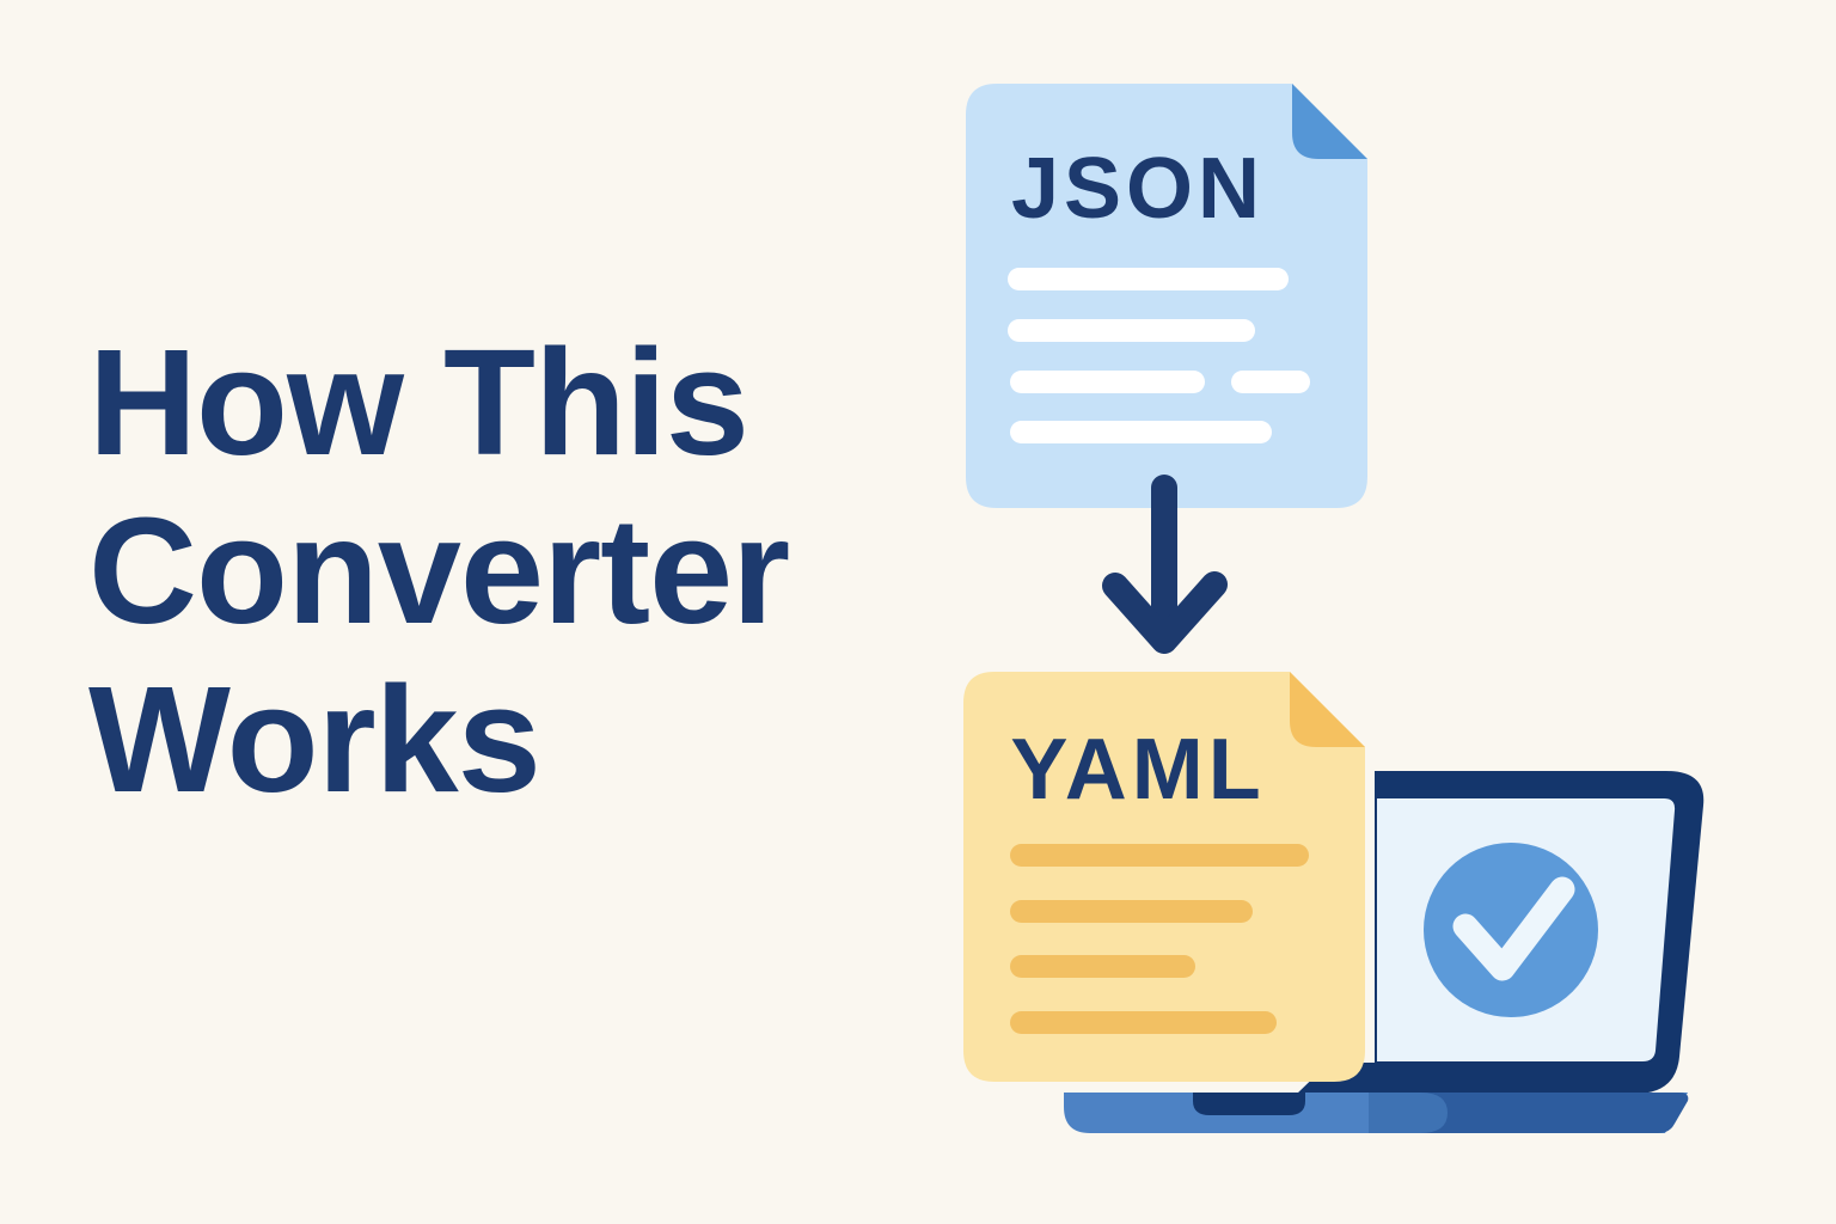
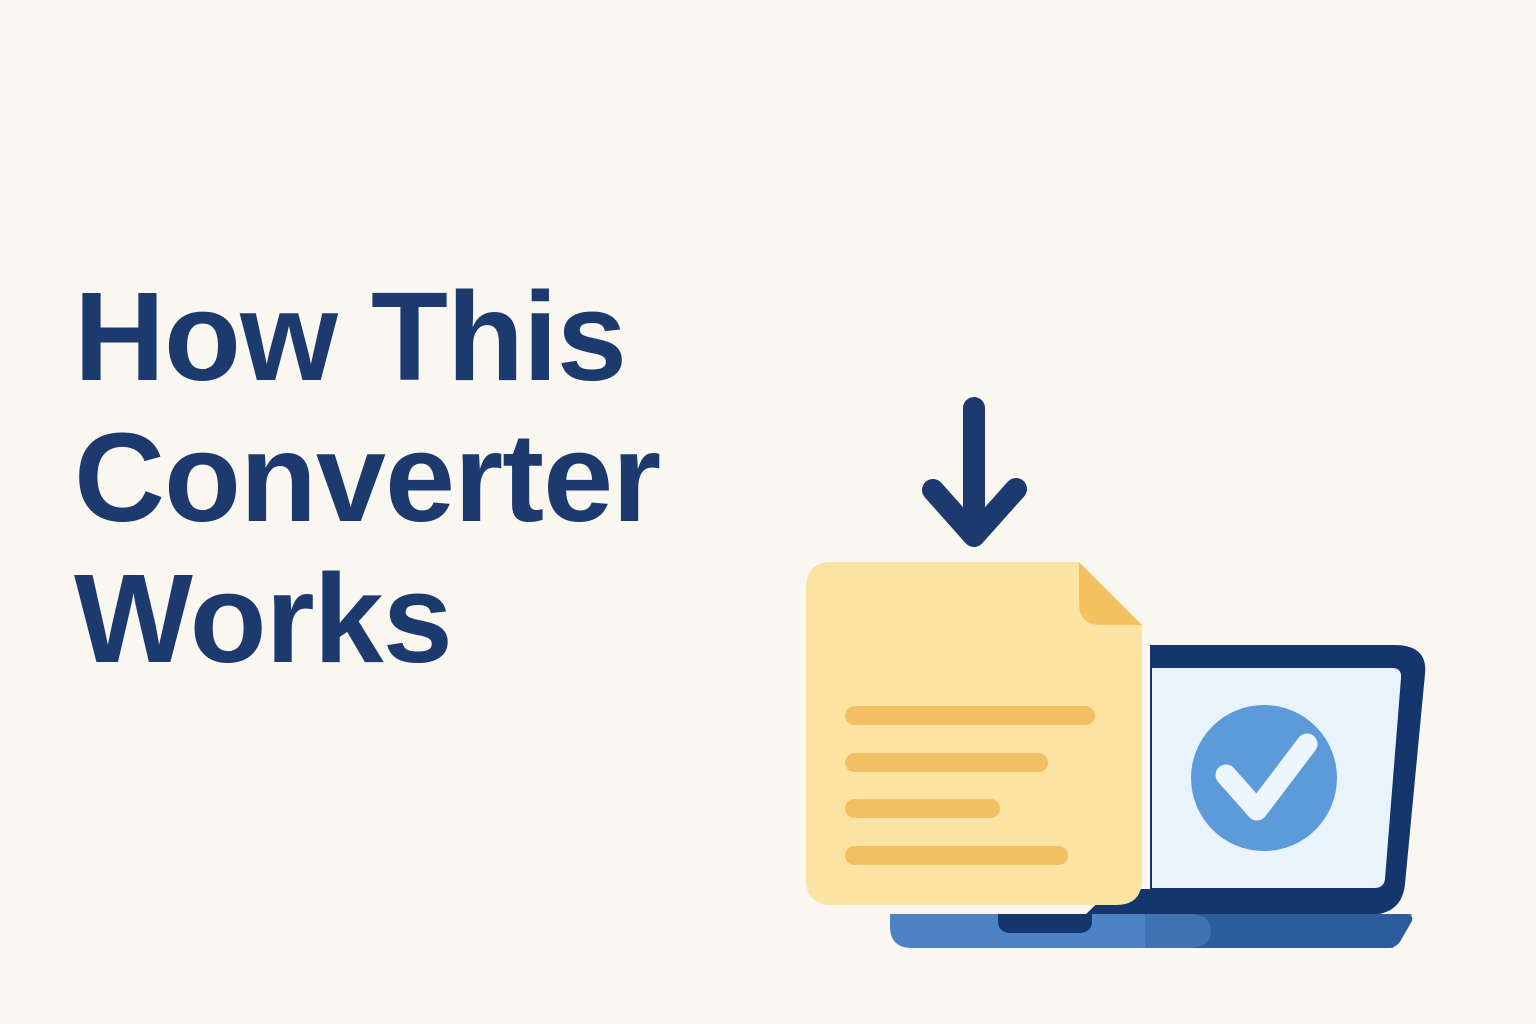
  How This
  Converter
  Works
- YAML
- JSON
